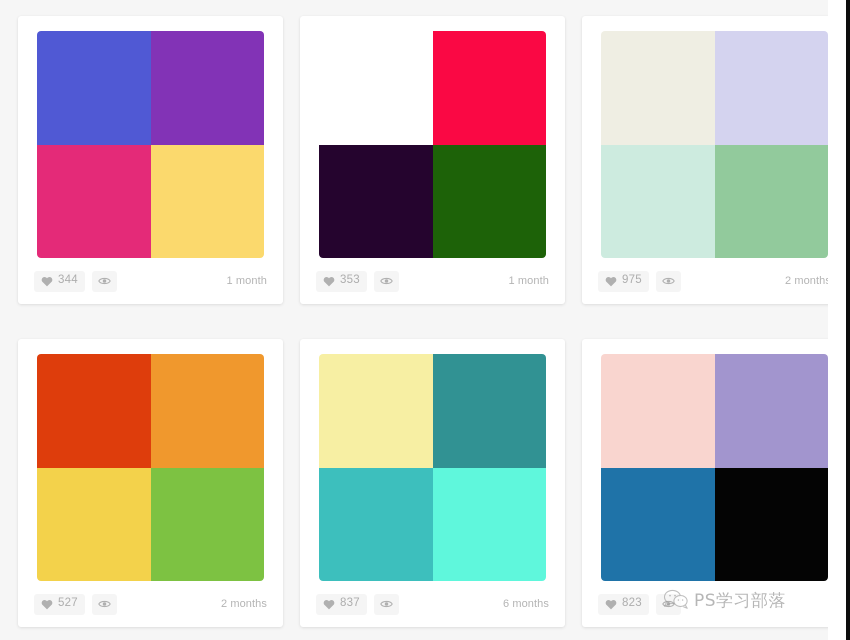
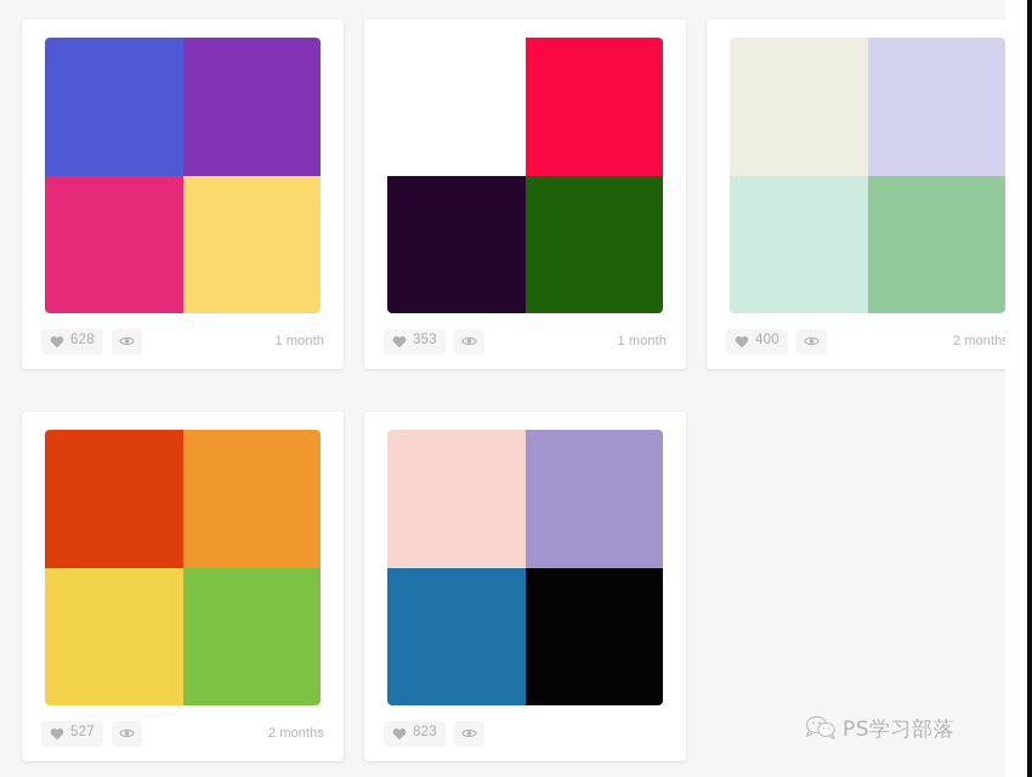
- 344
+ 628
  1 month
  353
  1 month
- 975
+ 400
  2 month
  527
  2 months
- 837
- 6 months
  823
  PS学习部落
